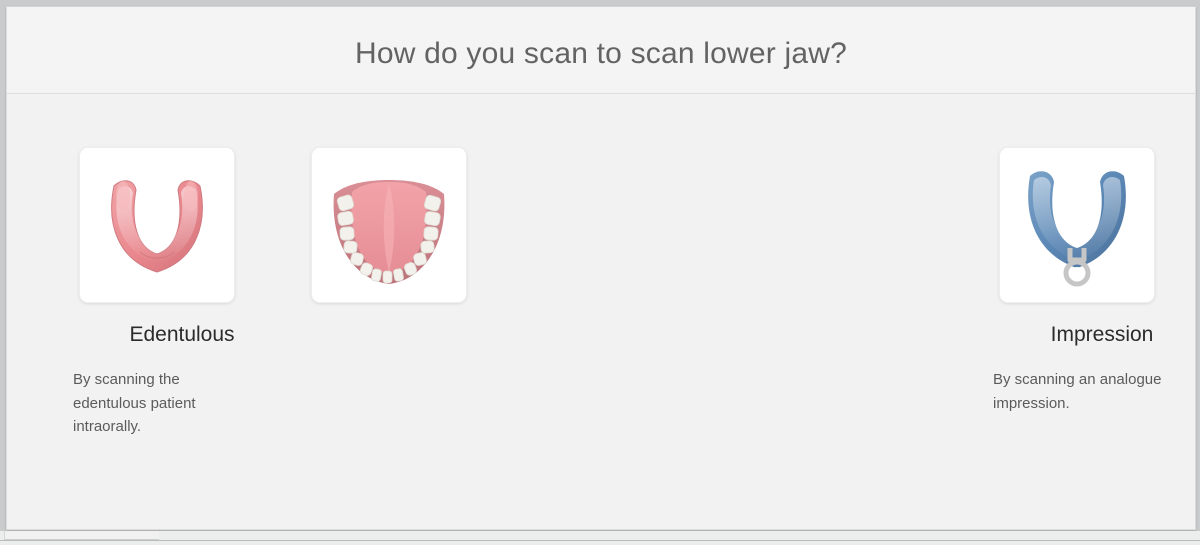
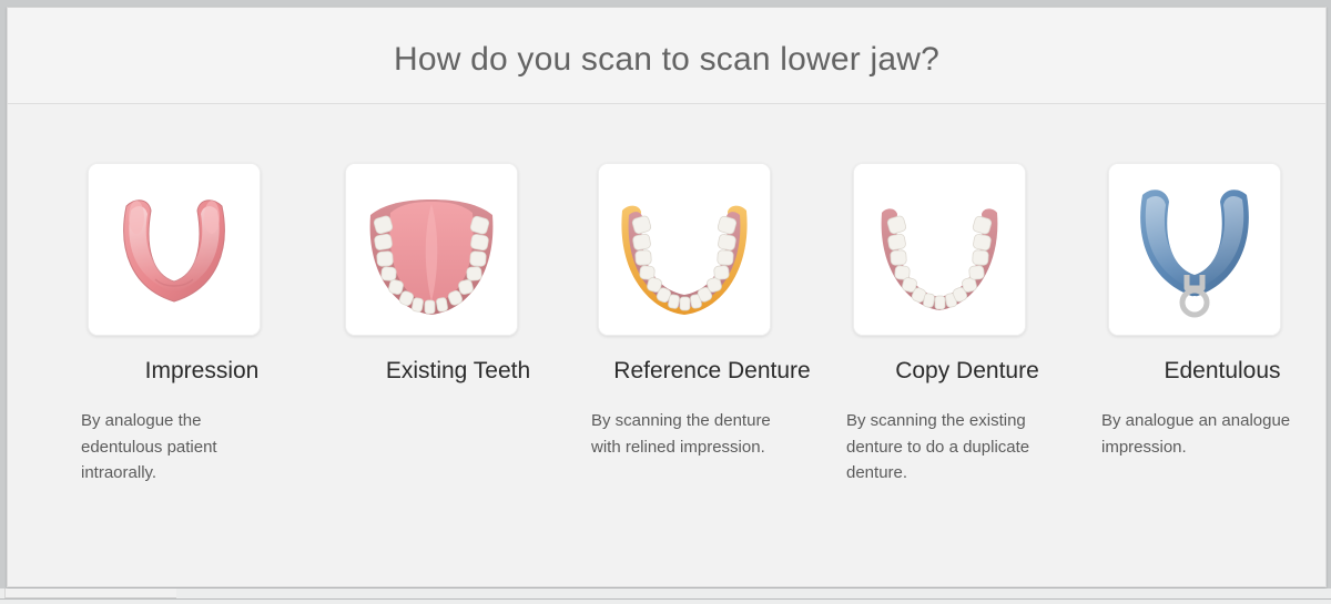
  How do you scan to scan lower jaw?
- Edentulous
+ Impression
- By scanning the edentulous patient intraorally.
+ By analogue the edentulous patient intraorally.
+ Existing Teeth
+ Reference Denture
+ By scanning the denture with relined impression.
+ Copy Denture
+ By scanning the existing denture to do a duplicate denture.
- Impression
+ Edentulous
- By scanning an analogue impression.
+ By analogue an analogue impression.
